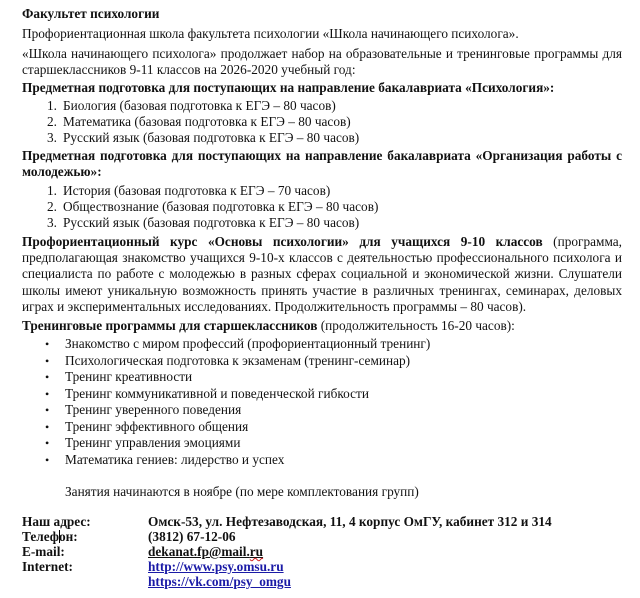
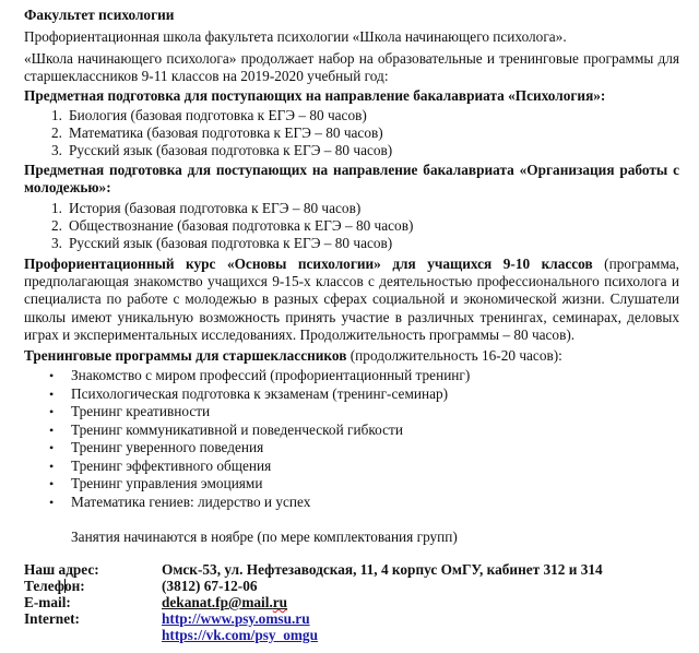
  Факультет психологии
  Профориентационная школа факультета психологии «Школа начинающего психолога».
- «Школа начинающего психолога» продолжает набор на образовательные и тренинговые программы для старшеклассников 9-11 классов на 2026-2020 учебный год:
+ «Школа начинающего психолога» продолжает набор на образовательные и тренинговые программы для старшеклассников 9-11 классов на 2019-2020 учебный год:
  Предметная подготовка для поступающих на направление бакалавриата «Психология»:
  1.
  Биология (базовая подготовка к ЕГЭ – 80 часов)
  2.
  Математика (базовая подготовка к ЕГЭ – 80 часов)
  3.
  Русский язык (базовая подготовка к ЕГЭ – 80 часов)
  Предметная подготовка для поступающих на направление бакалавриата «Организация работы с молодежью»:
  1.
- История (базовая подготовка к ЕГЭ – 70 часов)
+ История (базовая подготовка к ЕГЭ – 80 часов)
  2.
  Обществознание (базовая подготовка к ЕГЭ – 80 часов)
  3.
  Русский язык (базовая подготовка к ЕГЭ – 80 часов)
- Профориентационный курс «Основы психологии» для учащихся 9-10 классов (программа, предполагающая знакомство учащихся 9-10-х классов с деятельностью профессионального психолога и специалиста по работе с молодежью в разных сферах социальной и экономической жизни. Слушатели школы имеют уникальную возможность принять участие в различных тренингах, семинарах, деловых играх и экспериментальных исследованиях. Продолжительность программы – 80 часов).
+ Профориентационный курс «Основы психологии» для учащихся 9-10 классов (программа, предполагающая знакомство учащихся 9-15-х классов с деятельностью профессионального психолога и специалиста по работе с молодежью в разных сферах социальной и экономической жизни. Слушатели школы имеют уникальную возможность принять участие в различных тренингах, семинарах, деловых играх и экспериментальных исследованиях. Продолжительность программы – 80 часов).
  Тренинговые программы для старшеклассников (продолжительность 16-20 часов):
  •
  Знакомство с миром профессий (профориентационный тренинг)
  •
  Психологическая подготовка к экзаменам (тренинг-семинар)
  •
  Тренинг креативности
  •
  Тренинг коммуникативной и поведенческой гибкости
  •
  Тренинг уверенного поведения
  •
  Тренинг эффективного общения
  •
  Тренинг управления эмоциями
  •
  Математика гениев: лидерство и успех
  Занятия начинаются в ноябре (по мере комплектования групп)
  Наш адрес:
  Омск-53, ул. Нефтезаводская, 11, 4 корпус ОмГУ, кабинет 312 и 314
  Телефон:
  (3812) 67-12-06
  E-mail:
  dekanat.fp@mail.ru
  Internet:
  http://www.psy.omsu.ru
  https://vk.com/psy_omgu
